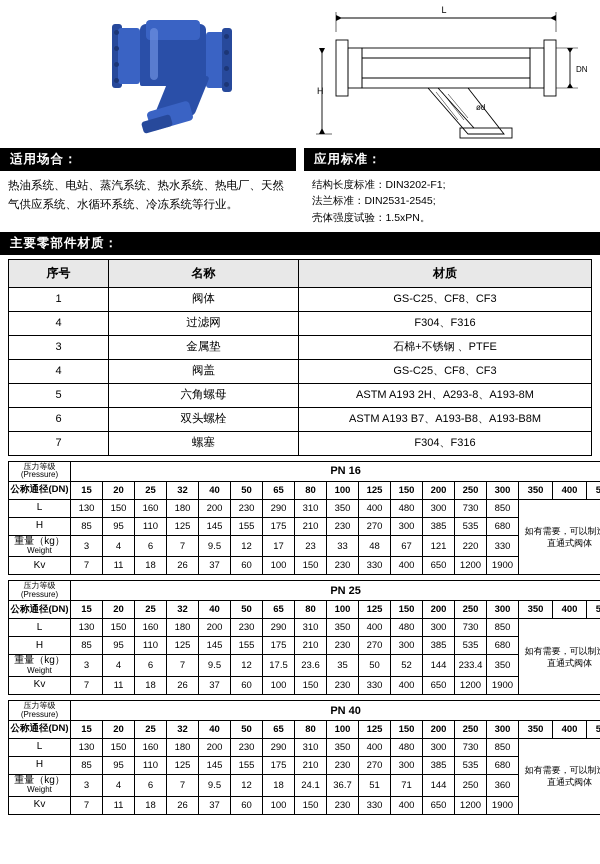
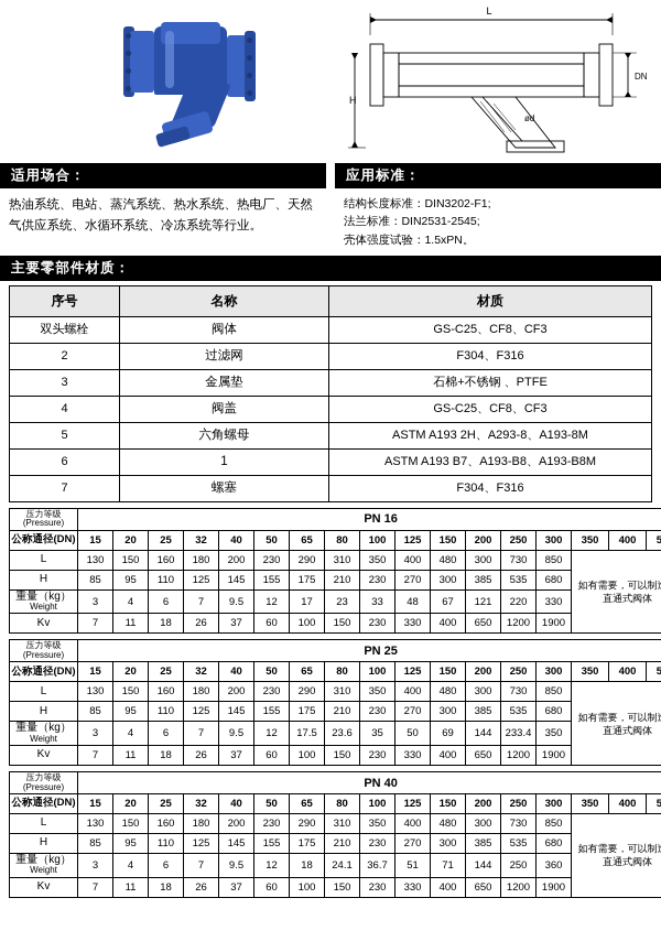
  L
  H
  DN
  ød
  适用场合：
  热油系统、电站、蒸汽系统、热水系统、热电厂、天然气供应系统、水循环系统、冷冻系统等行业。
  应用标准：
  结构长度标准：DIN3202-F1;
  法兰标准：DIN2531-2545;
  壳体强度试验：1.5xPN。
  主要零部件材质：
  序号	名称	材质
- 1	阀体	GS-C25、CF8、CF3
+ 双头螺栓	阀体	GS-C25、CF8、CF3
- 4	过滤网	F304、F316
+ 2	过滤网	F304、F316
  3	金属垫	石棉+不锈钢 、PTFE
  4	阀盖	GS-C25、CF8、CF3
  5	六角螺母	ASTM A193 2H、A293-8、A193-8M
- 6	双头螺栓	ASTM A193 B7、A193-B8、A193-B8M
+ 6	1	ASTM A193 B7、A193-B8、A193-B8M
  7	螺塞	F304、F316
  压力等级(Pressure)	PN 16
  公称通径(DN)	15	20	25	32	40	50	65	80	100	125	150	200	250	300	350	400	5
  L	130	150	160	180	200	230	290	310	350	400	480	300	730	850	如有需要，可以制直通式阀体
  H	85	95	110	125	145	155	175	210	230	270	300	385	535	680
  重量（kg）Weight	3	4	6	7	9.5	12	17	23	33	48	67	121	220	330
  Kv	7	11	18	26	37	60	100	150	230	330	400	650	1200	1900
  压力等级(Pressure)	PN 25
  公称通径(DN)	15	20	25	32	40	50	65	80	100	125	150	200	250	300	350	400	5
  L	130	150	160	180	200	230	290	310	350	400	480	300	730	850	如有需要，可以制直通式阀体
  H	85	95	110	125	145	155	175	210	230	270	300	385	535	680
- 重量（kg）Weight	3	4	6	7	9.5	12	17.5	23.6	35	50	52	144	233.4	350
+ 重量（kg）Weight	3	4	6	7	9.5	12	17.5	23.6	35	50	69	144	233.4	350
  Kv	7	11	18	26	37	60	100	150	230	330	400	650	1200	1900
  压力等级(Pressure)	PN 40
  公称通径(DN)	15	20	25	32	40	50	65	80	100	125	150	200	250	300	350	400	5
  L	130	150	160	180	200	230	290	310	350	400	480	300	730	850	如有需要，可以制直通式阀体
  H	85	95	110	125	145	155	175	210	230	270	300	385	535	680
  重量（kg）Weight	3	4	6	7	9.5	12	18	24.1	36.7	51	71	144	250	360
  Kv	7	11	18	26	37	60	100	150	230	330	400	650	1200	1900
